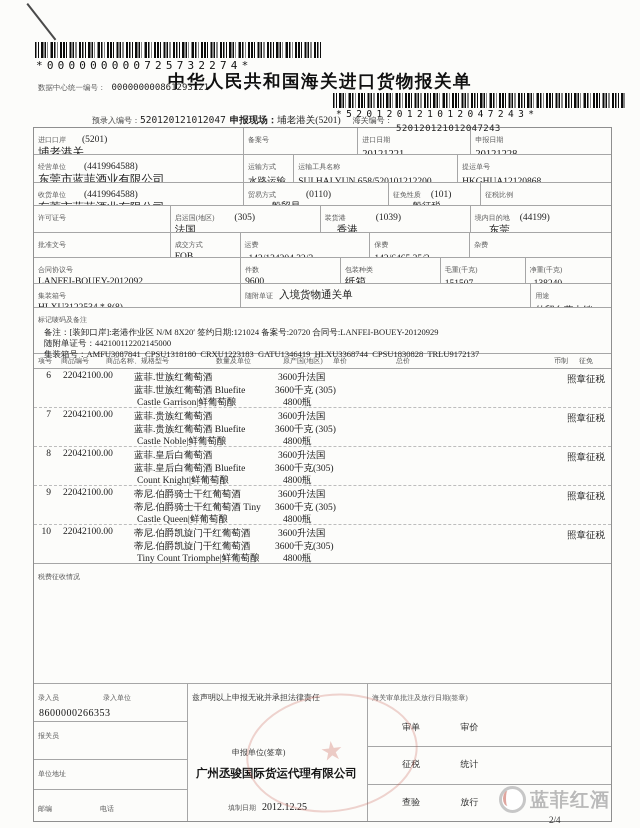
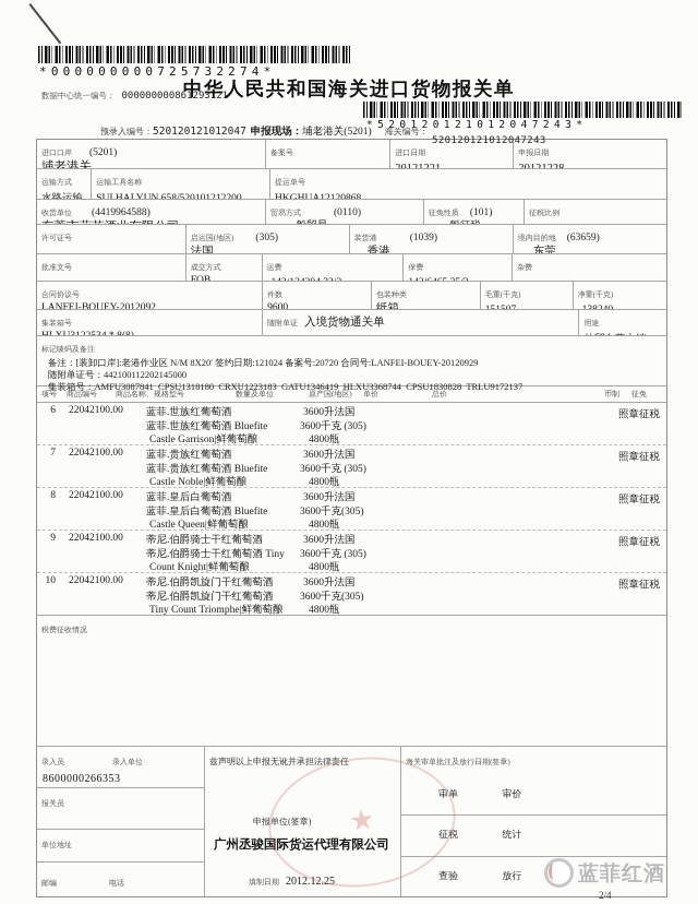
  *000000000725732274*
  数据中心统一编号： 000000000861293121
  中华人民共和国海关进口货物报关单
  *520120121012047243*
  预录入编号：520120121012047 申报现场：埔老港关(5201) 海关编号：
  520120121012047243
  进口口岸 (5201)
  埔老港关
  备案号
  进口日期
  申报日期
- 经营单位 (4419964588)
- 东莞市蓝菲酒业有限公司
  运输方式
  水路运输
  运输工具名称
  SUI HAI YUN 658/520101212200
  提运单号
  HKGHUA12120868
  收货单位 (4419964588)
  贸易方式 (0110)
  征免性质 (101)
  征税比例
  许可证号
  启运国(地区) (305)
  法国
  装货港 (1039)
  香港
- 境内目的地 (44199)
+ 境内目的地 (63659)
  东莞
  批准文号
  成交方式
  FOB
  运费
  保费
  杂费
  合同协议号
  LANFEI-BOUEY-2012092
  件数
  9600
  包装种类
  纸箱
  毛重(千克)
  净重(千克)
  集装箱号
  随附单证 入境货物通关单
  用途
  标记唛码及备注
  备注：[装卸口岸]:老港作业区 N/M 8X20′ 签约日期:121024 备案号:20720 合同号:LANFEI-BOUEY-20120929
  随附单证号：442100112202145000
  集装箱号：AMFU3087841 CPSU1318180 CRXU1223183 GATU1346419 HLXU3368744 CPSU1830828 TRLU9172137
  项号
  商品编号
  商品名称、规格型号
  数量及单位
  原产国(地区)
  单价
  总价
  币制
  征免
  6
  22042100.00
  蓝菲.世族红葡萄酒
  蓝菲.世族红葡萄酒 Bluefite
  Castle Garrison|鲜葡萄酿
  3600升法国
  3600千克 (305)
  4800瓶
  照章征税
  7
  22042100.00
  蓝菲.贵族红葡萄酒
  蓝菲.贵族红葡萄酒 Bluefite
  Castle Noble|鲜葡萄酿
  3600升法国
  3600千克 (305)
  4800瓶
  照章征税
  8
  22042100.00
  蓝菲.皇后白葡萄酒
  蓝菲.皇后白葡萄酒 Bluefite
- Count Knight|鲜葡萄酿
+ Castle Queen|鲜葡萄酿
  3600升法国
  3600千克(305)
  4800瓶
  照章征税
  9
  22042100.00
  蒂尼.伯爵骑士干红葡萄酒
  蒂尼.伯爵骑士干红葡萄酒 Tiny
- Castle Queen|鲜葡萄酿
+ Count Knight|鲜葡萄酿
  3600升法国
  3600千克 (305)
  4800瓶
  照章征税
  10
  22042100.00
  蒂尼.伯爵凯旋门干红葡萄酒
  蒂尼.伯爵凯旋门干红葡萄酒
  Tiny Count Triomphe|鲜葡萄酿
  3600升法国
  3600千克(305)
  4800瓶
  照章征税
  税费征收情况
  录入员 录入单位
  8600000266353
  报关员
  单位地址
  邮编 电话
  兹声明以上申报无讹并承担法律责任
  申报单位(签章)
  广州丞骏国际货运代理有限公司
  填制日期 2012.12.25
  海关审单批注及放行日期(签章)
  审单 审价
  征税 统计
  查验 放行
  蓝菲红酒
  2/4
